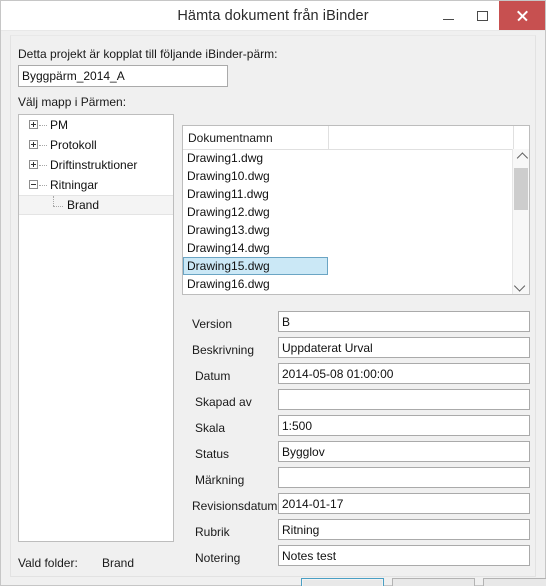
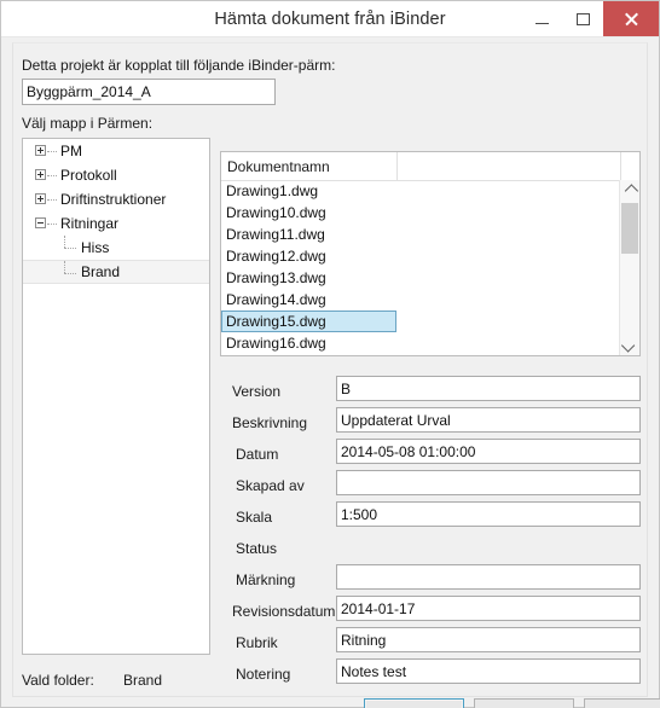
  Hämta dokument från iBinder
  Detta projekt är kopplat till följande iBinder-pärm:
  Byggpärm_2014_A
  Välj mapp i Pärmen:
  PM
  Protokoll
  Driftinstruktioner
  Ritningar
+ Hiss
  Brand
  Dokumentnamn
  Drawing1.dwg
  Drawing10.dwg
  Drawing11.dwg
  Drawing12.dwg
  Drawing13.dwg
  Drawing14.dwg
  Drawing15.dwg
  Drawing16.dwg
  Version
  B
  Beskrivning
  Uppdaterat Urval
  Datum
  2014-05-08 01:00:00
  Skapad av
  Skala
  1:500
  Status
- Bygglov
  Märkning
  Revisionsdatum
  2014-01-17
  Rubrik
  Ritning
  Notering
  Notes test
  Vald folder:
  Brand
